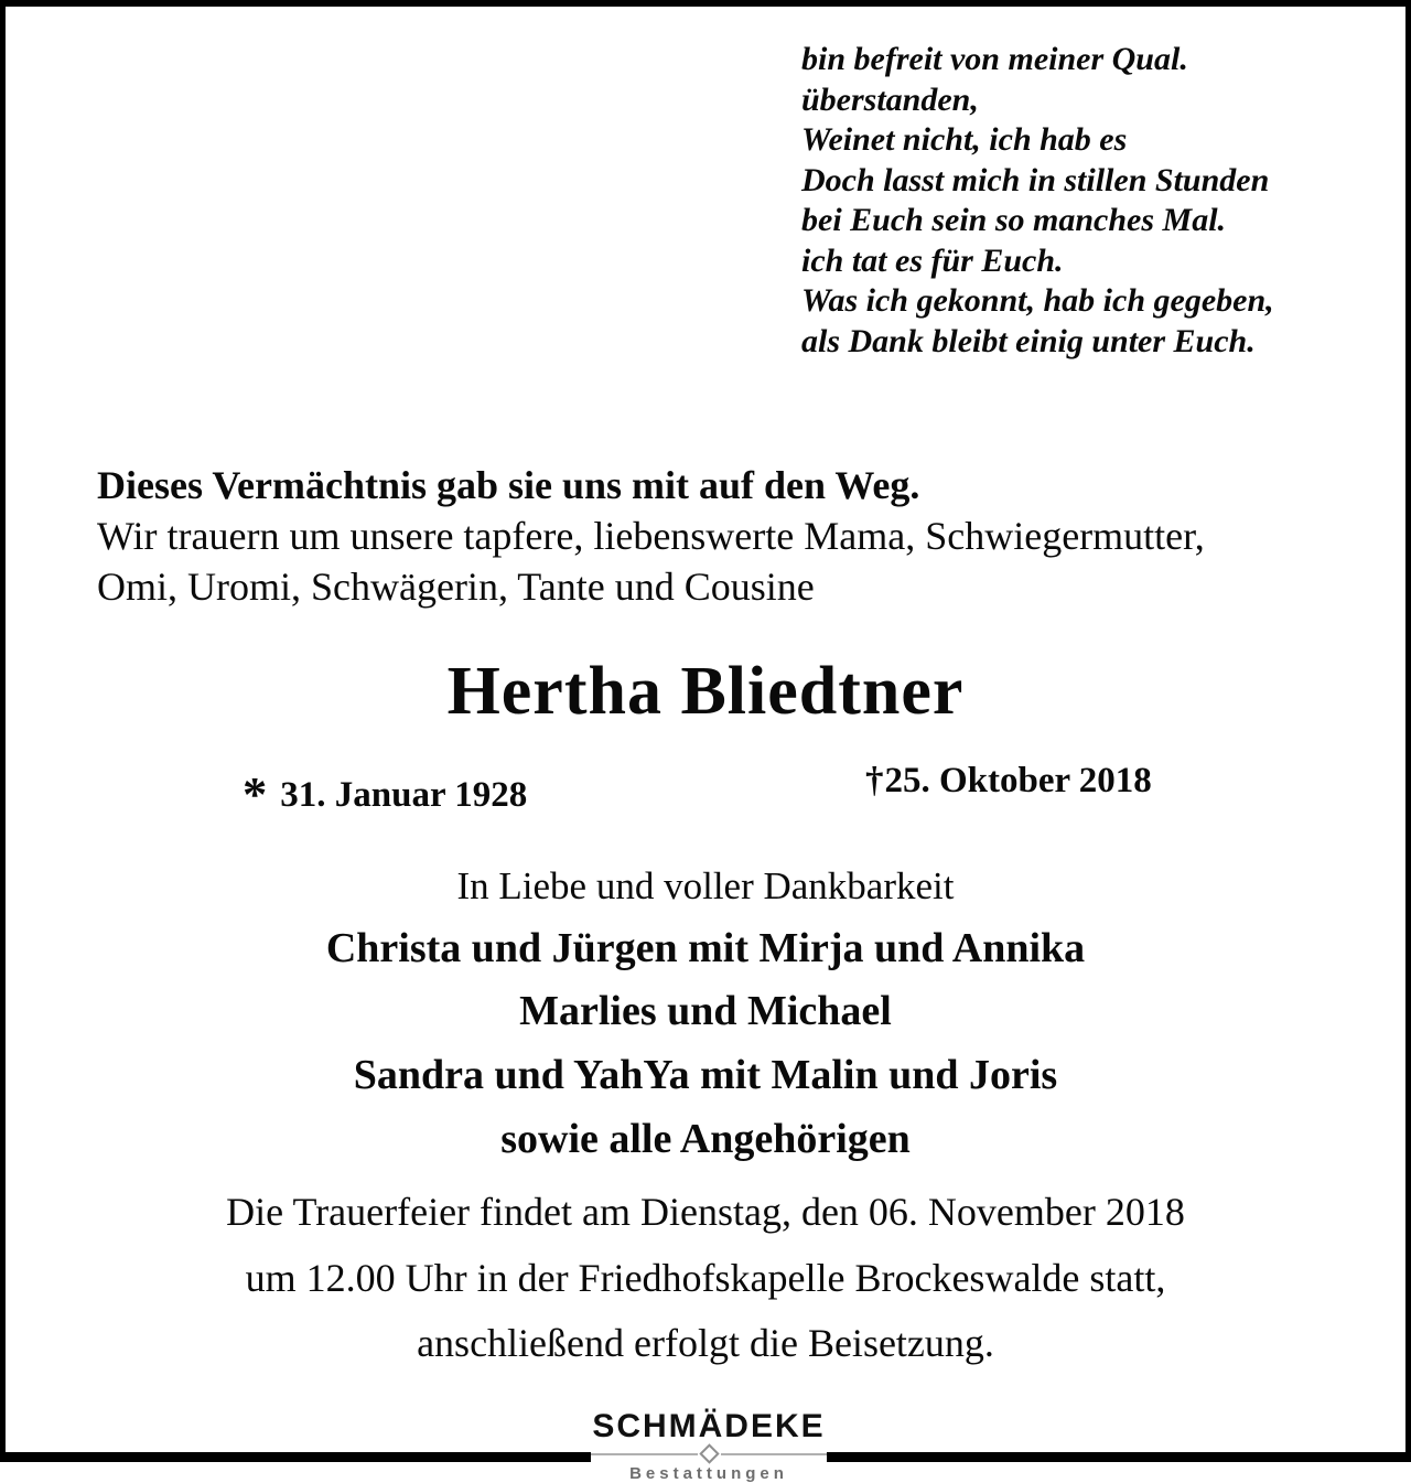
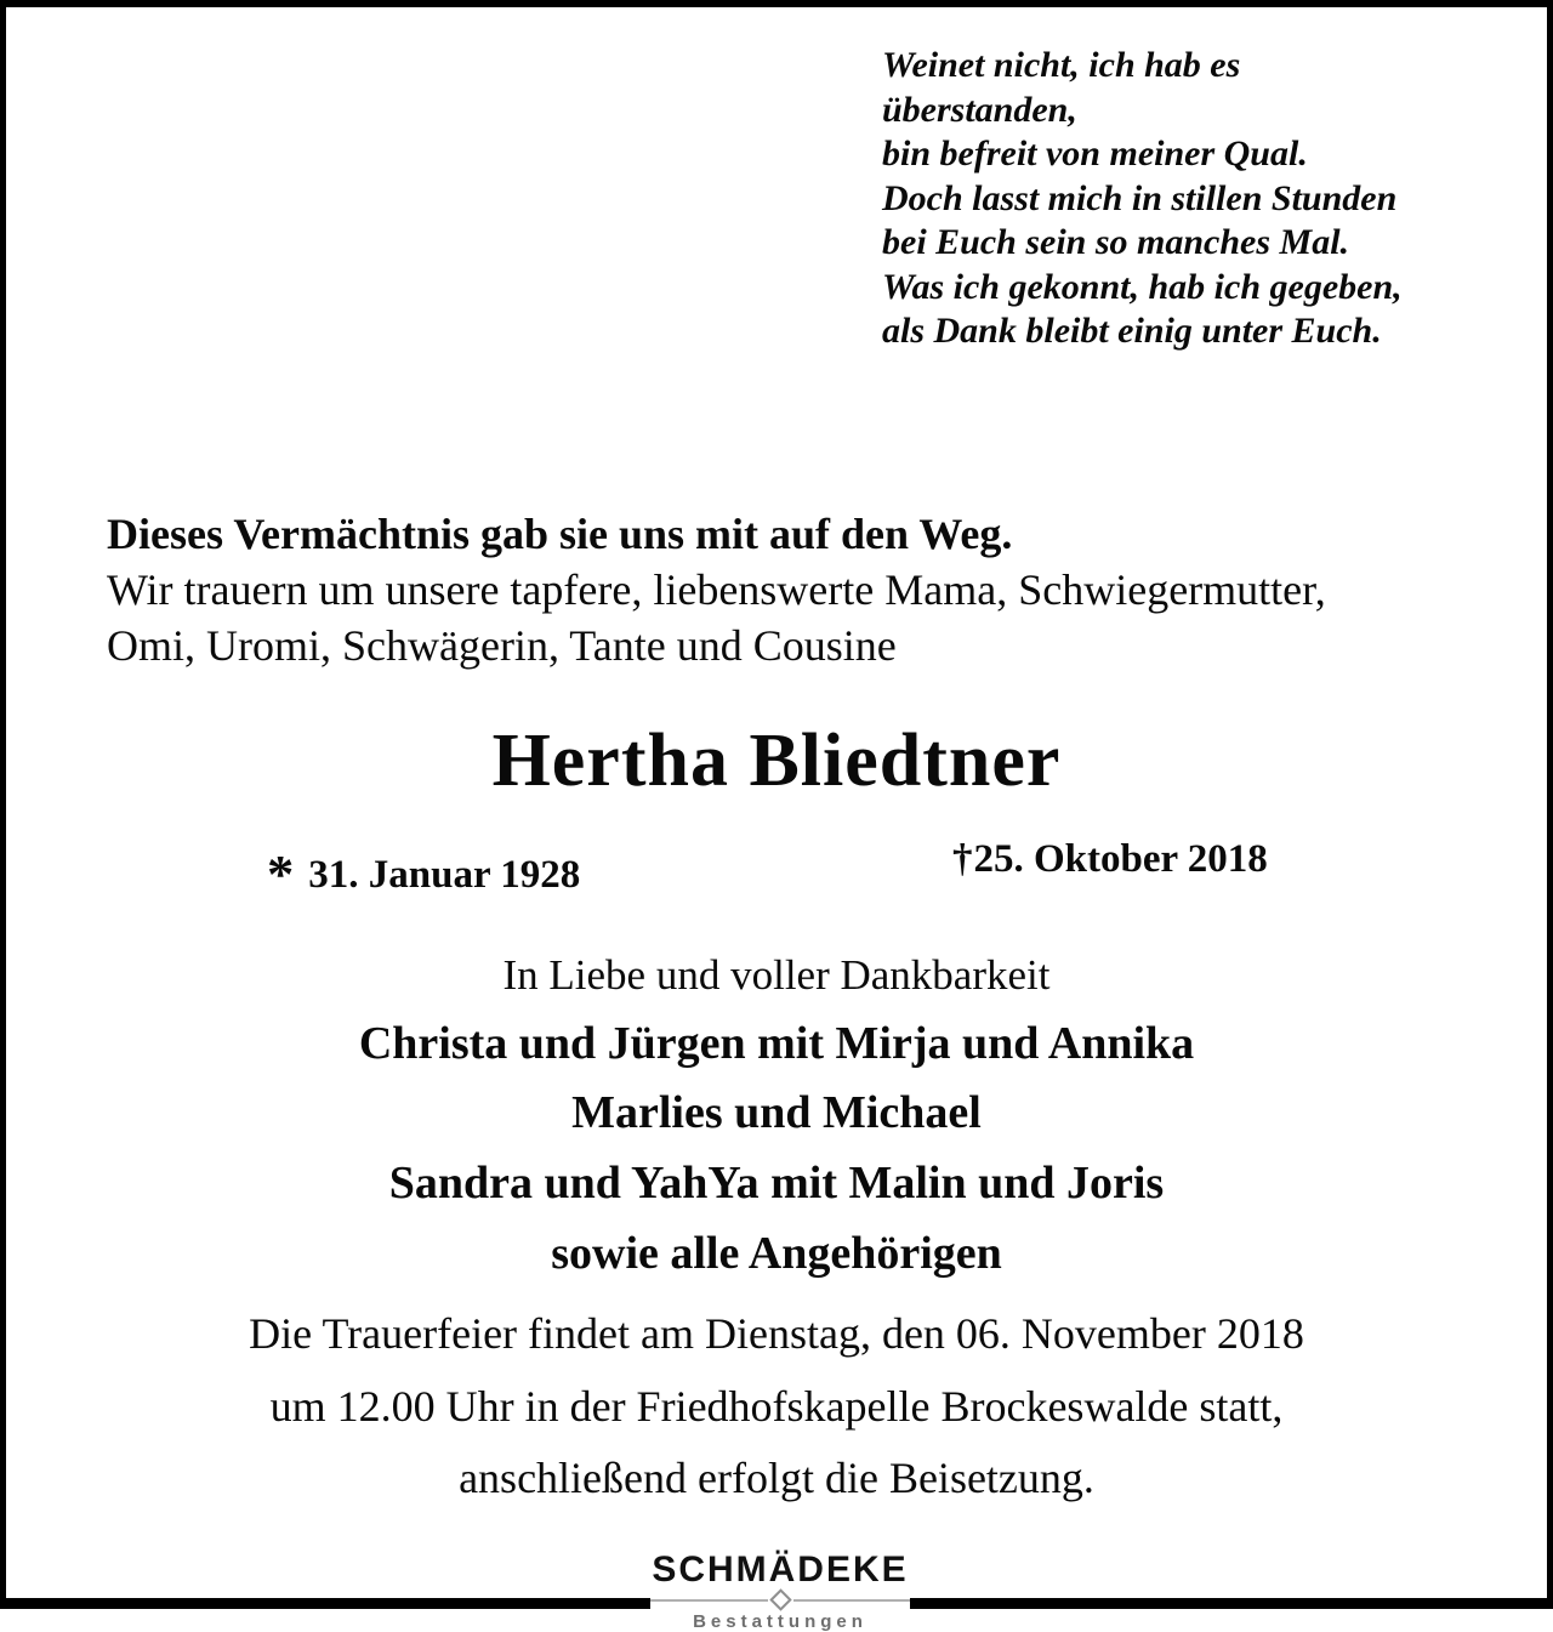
- bin befreit von meiner Qual.
+ Weinet nicht, ich hab es
  überstanden,
- Weinet nicht, ich hab es
+ bin befreit von meiner Qual.
  Doch lasst mich in stillen Stunden
  bei Euch sein so manches Mal.
- ich tat es für Euch.
  Was ich gekonnt, hab ich gegeben,
  als Dank bleibt einig unter Euch.
  Dieses Vermächtnis gab sie uns mit auf den Weg.
  Wir trauern um unsere tapfere, liebenswerte Mama, Schwiegermutter,
  Omi, Uromi, Schwägerin, Tante und Cousine
  Hertha Bliedtner
  * 31. Januar 1928
  †25. Oktober 2018
  In Liebe und voller Dankbarkeit
  Christa und Jürgen mit Mirja und Annika
  Marlies und Michael
  Sandra und YahYa mit Malin und Joris
  sowie alle Angehörigen
  Die Trauerfeier findet am Dienstag, den 06. November 2018
  um 12.00 Uhr in der Friedhofskapelle Brockeswalde statt,
  anschließend erfolgt die Beisetzung.
  SCHMÄDEKE
  Bestattungen
